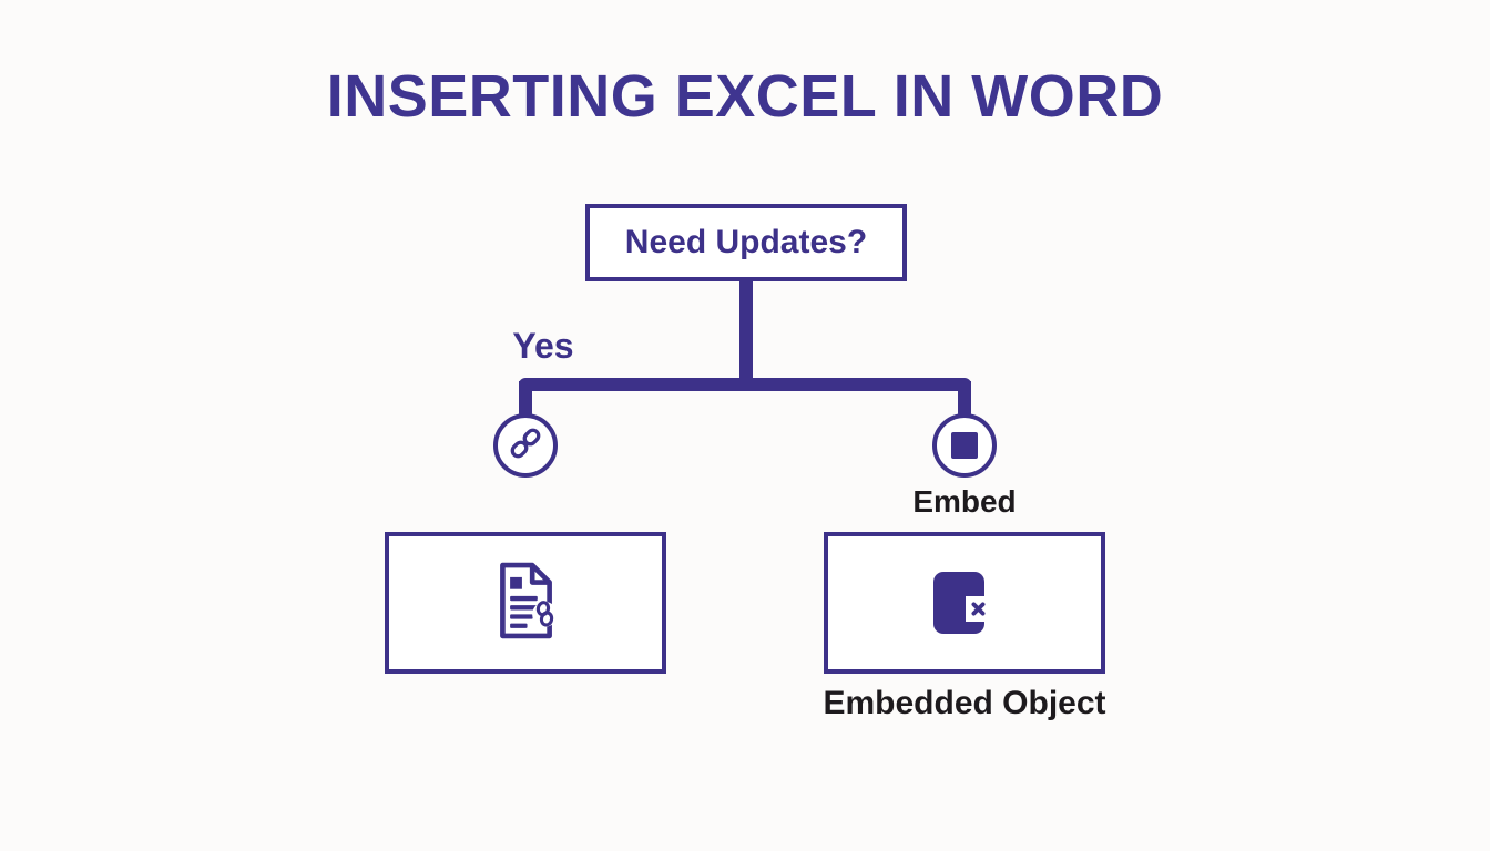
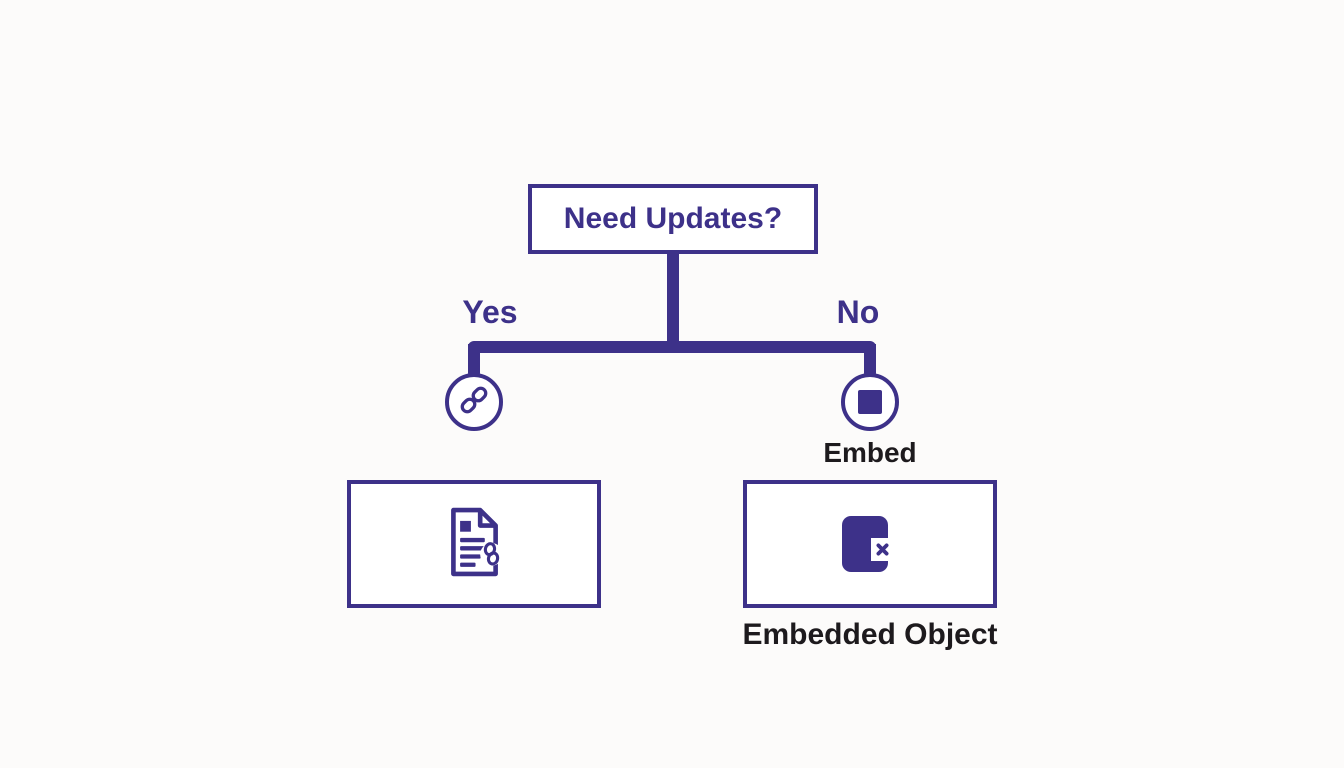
- INSERTING EXCEL IN WORD
  Need Updates?
  Yes
+ No
  Embed
  Embedded Object
